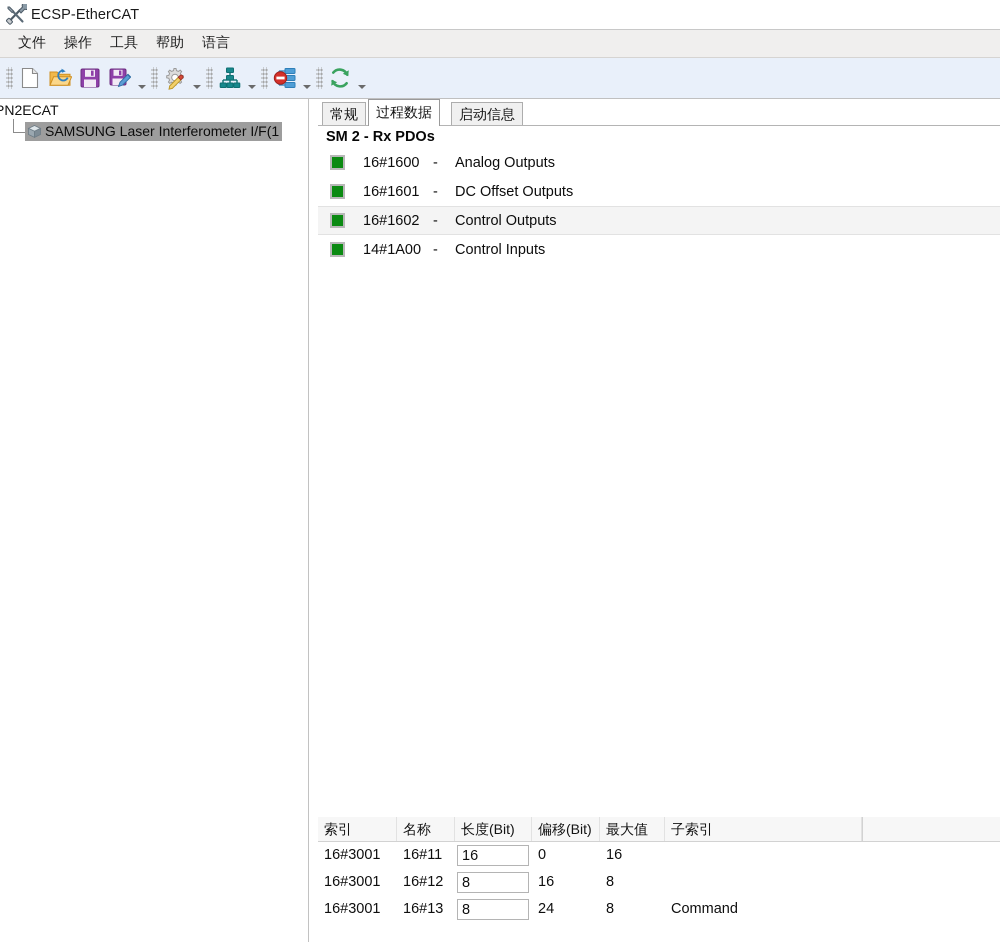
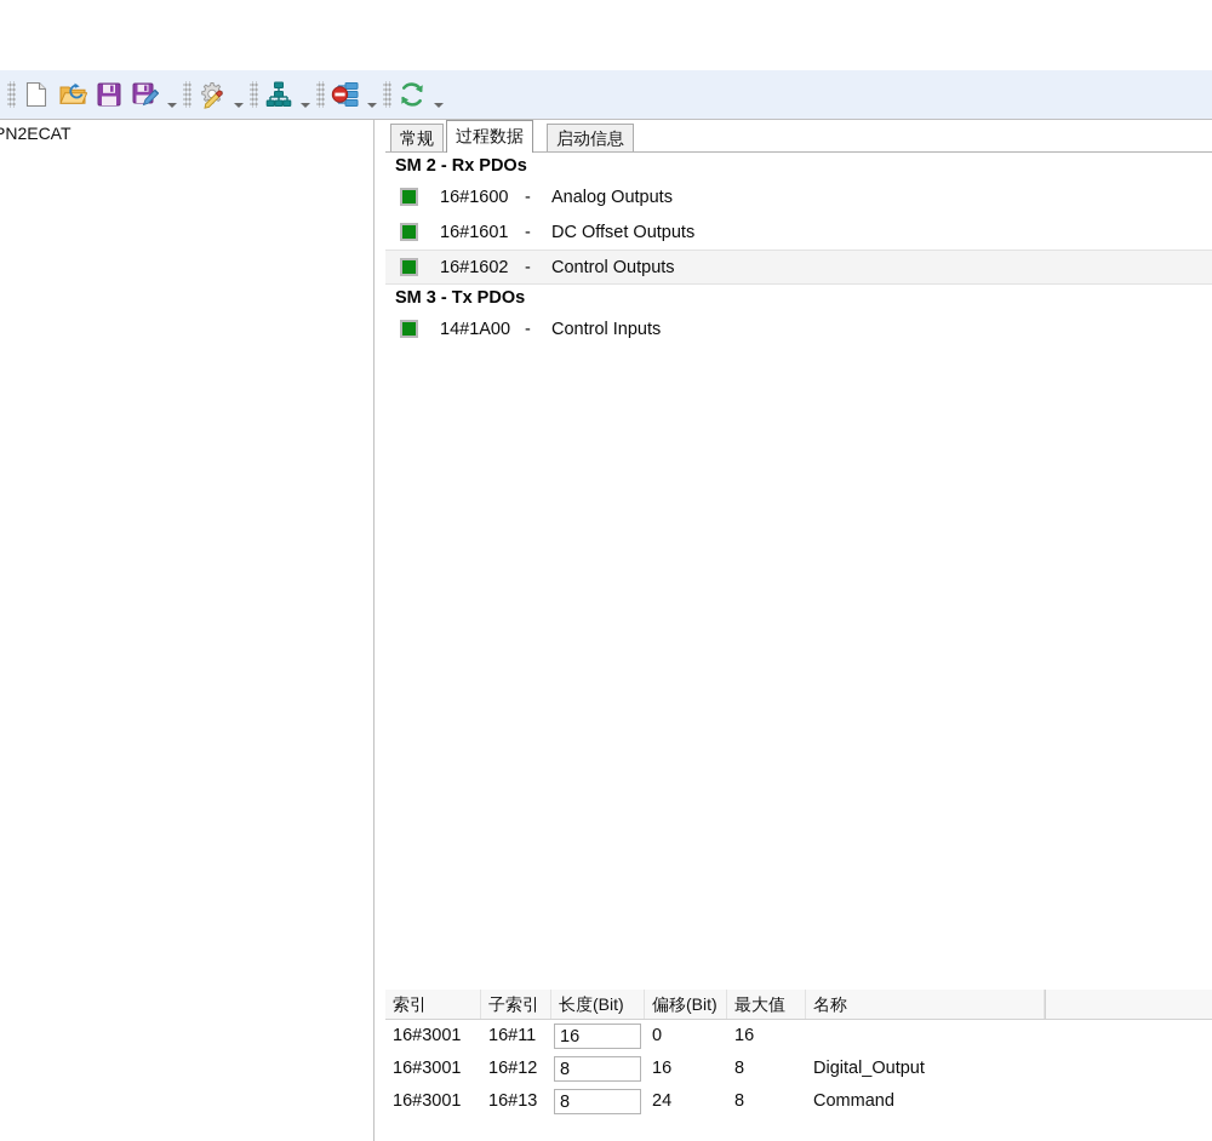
- ECSP-EtherCAT
- 文件
- 操作
- 工具
- 帮助
- 语言
  N2ECAT
- SAMSUNG Laser Interferometer I/F(1
  常规
  过程数据
  启动信息
  SM 2 - Rx PDOs
  16#1600
  -
  Analog Outputs
  16#1601
  -
  DC Offset Outputs
  16#1602
  -
  Control Outputs
+ SM 3 - Tx PDOs
  14#1A00
  -
  Control Inputs
  索引
- 名称
+ 子索引
  长度(Bit)
  偏移(Bit)
  最大值
- 子索引
+ 名称
  16#3001
  16#11
  16
  0
  16
  16#3001
  16#12
  8
  16
  8
+ Digital_Output
  16#3001
  16#13
  8
  24
  8
  Command
